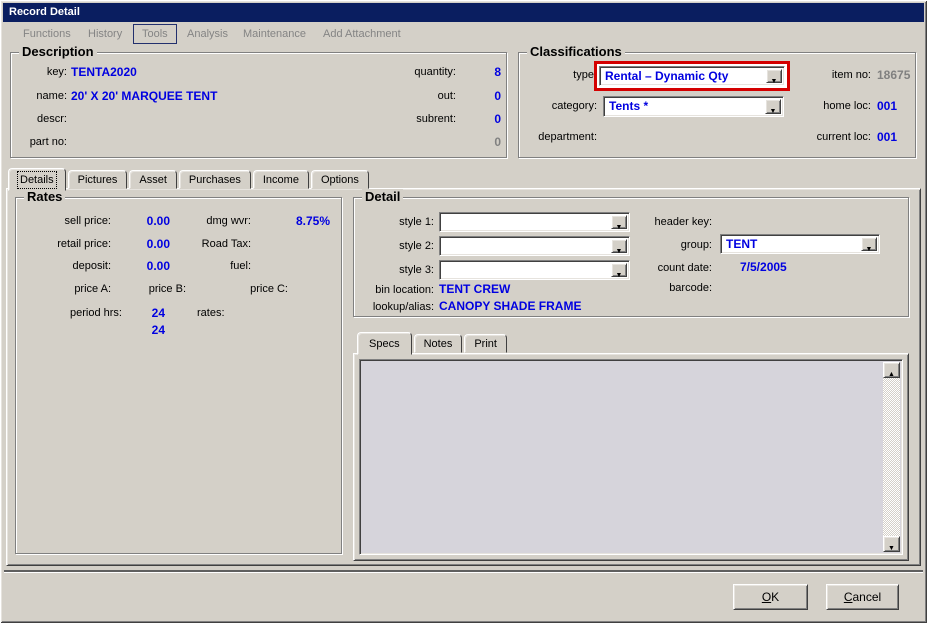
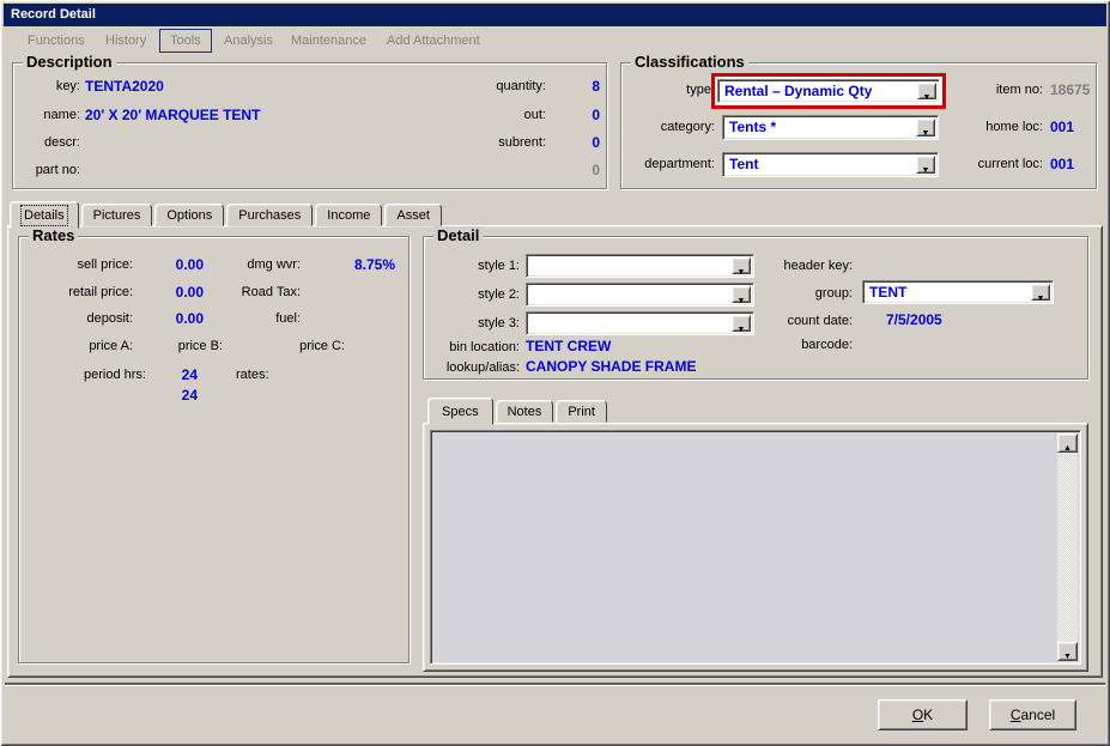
  Record Detail
  Functions
  History
  Tools
  Analysis
  Maintenance
  Add Attachment
  Description
  key:
  TENTA2020
  name:
  20' X 20' MARQUEE TENT
  descr:
  part no:
  quantity:
  8
  out:
  0
  subrent:
  0
  0
  Classifications
  type
  Rental – Dynamic Qty
  category:
  Tents *
  department:
+ Tent
  item no:
  18675
  home loc:
  001
  current loc:
  001
  Details
  Pictures
- Asset
+ Options
  Purchases
  Income
- Options
+ Asset
  Rates
  sell price:
  0.00
  dmg wvr:
  8.75%
  retail price:
  0.00
  Road Tax:
  deposit:
  0.00
  fuel:
  price A:
  price B:
  price C:
  period hrs:
  24
  rates:
  24
  Detail
  style 1:
  style 2:
  style 3:
  bin location:
  TENT CREW
  lookup/alias:
  CANOPY SHADE FRAME
  header key:
  group:
  TENT
  count date:
  7/5/2005
  barcode:
  Specs
  Notes
  Print
  OK
  Cancel
